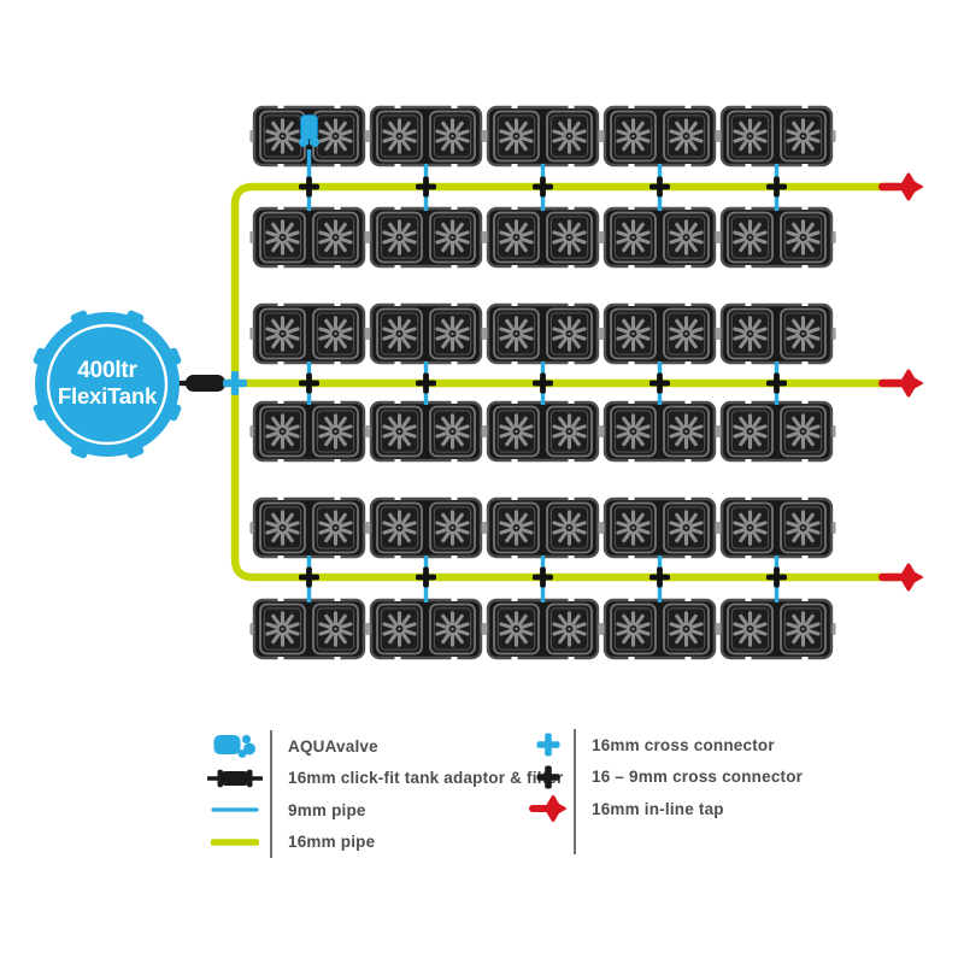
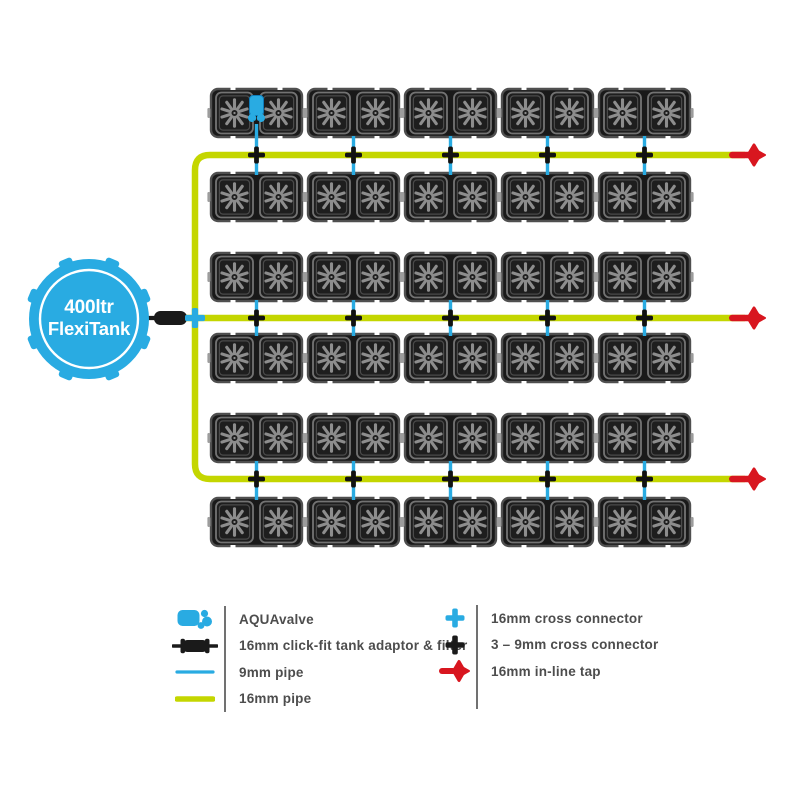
  400ltr
  FlexiTank
  AQUAvalve
  16mm click-fit tank adaptor & fir
  9mm pipe
  16mm pipe
  16mm cross connector
- 16 – 9mm cross connector
+ 3 – 9mm cross connector
  16mm in-line tap
